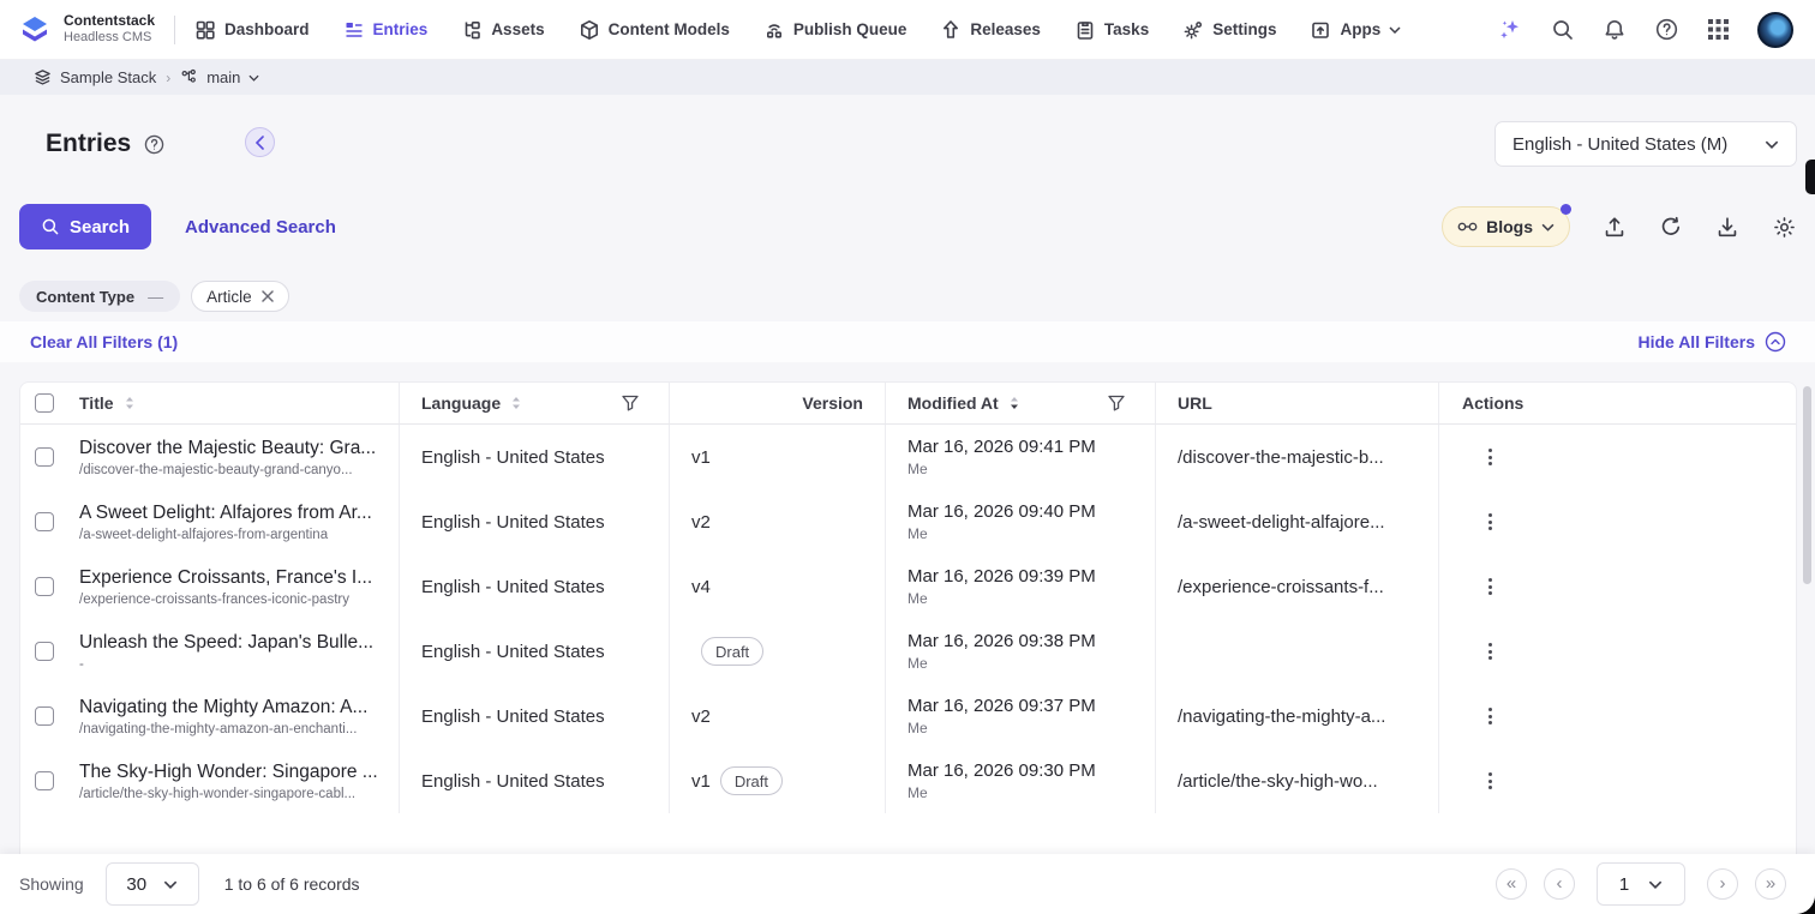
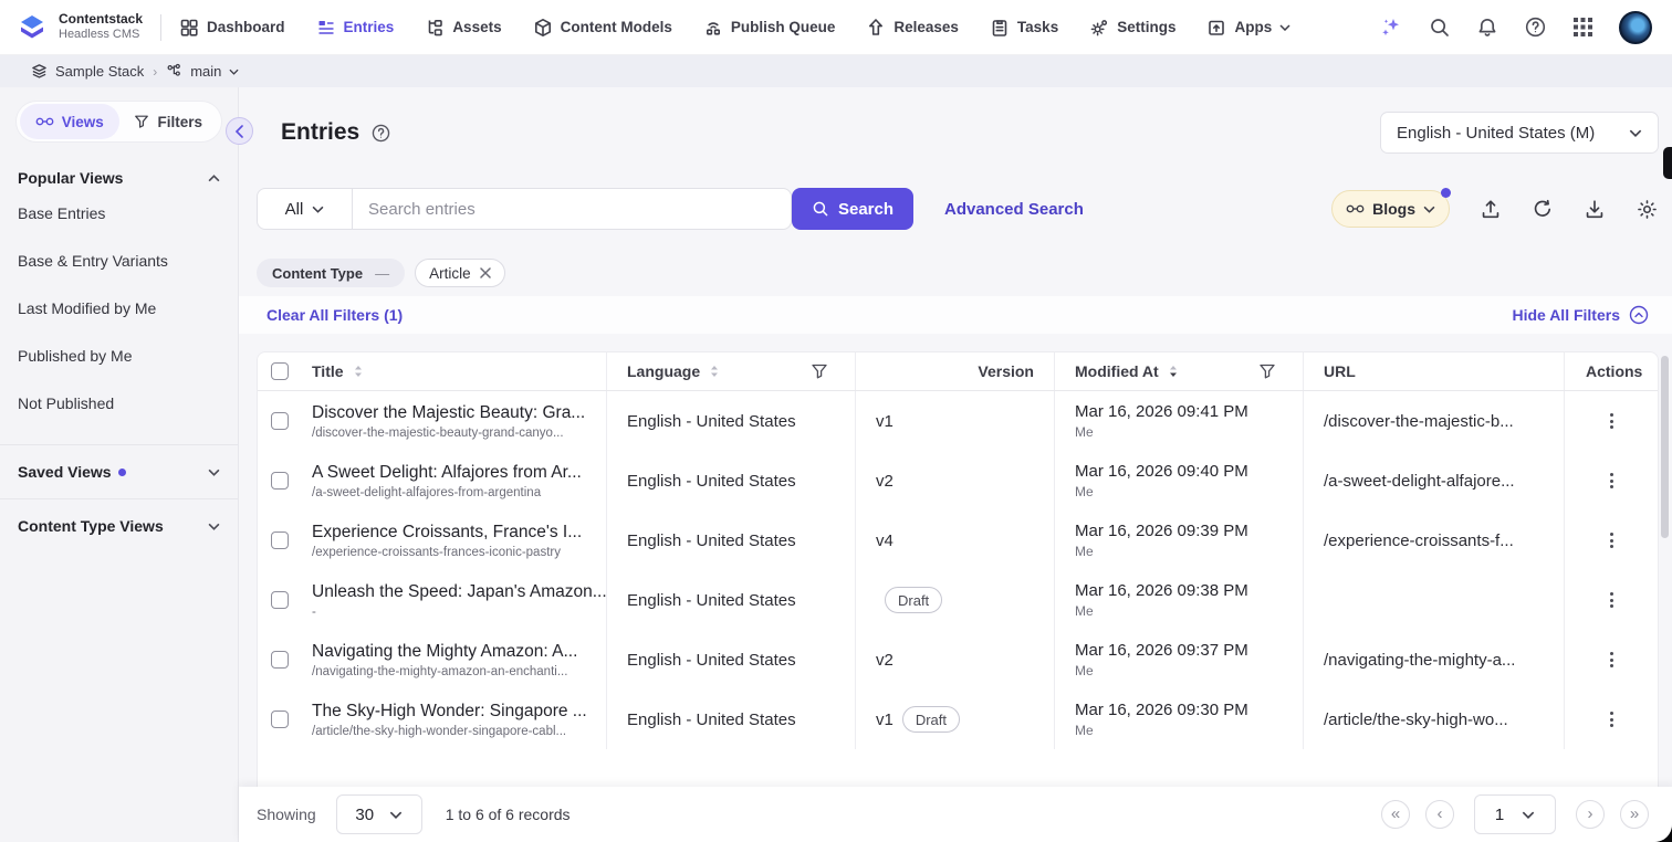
  Contentstack
  Headless CMS
  Dashboard
  Entries
  Assets
  Content Models
  Publish Queue
  Releases
  Tasks
  Settings
  Apps
  Sample Stack
  ›
  main
+ Views
+ Filters
+ Popular Views
+ Base Entries
+ Base & Entry Variants
+ Last Modified by Me
+ Published by Me
+ Not Published
+ Saved Views
+ Content Type Views
  Entries
  English - United States (M)
+ All
+ Search entries
  Search
  Advanced Search
  Blogs
  Content Type
  —
  Article
  Clear All Filters (1)
  Hide All Filters
  Title
  Language
  Version
  Modified At
  URL
  Actions
  Discover the Majestic Beauty: Gra...
  /discover-the-majestic-beauty-grand-canyo...
  English - United States
  v1
  Mar 16, 2026 09:41 PM
  Me
  /discover-the-majestic-b...
  A Sweet Delight: Alfajores from Ar...
  /a-sweet-delight-alfajores-from-argentina
  English - United States
  v2
  Mar 16, 2026 09:40 PM
  Me
  /a-sweet-delight-alfajore...
  Experience Croissants, France's I...
  /experience-croissants-frances-iconic-pastry
  English - United States
  v4
  Mar 16, 2026 09:39 PM
  Me
  /experience-croissants-f...
- Unleash the Speed: Japan's Bulle...
+ Unleash the Speed: Japan's Amazon...
  -
  English - United States
  Draft
  Mar 16, 2026 09:38 PM
  Me
  Navigating the Mighty Amazon: A...
  /navigating-the-mighty-amazon-an-enchanti...
  English - United States
  v2
  Mar 16, 2026 09:37 PM
  Me
  /navigating-the-mighty-a...
  The Sky-High Wonder: Singapore ...
  /article/the-sky-high-wonder-singapore-cabl...
  English - United States
  v1
  Draft
  Mar 16, 2026 09:30 PM
  Me
  /article/the-sky-high-wo...
  Showing
  30
  1 to 6 of 6 records
  «
  ‹
  1
  ›
  »
